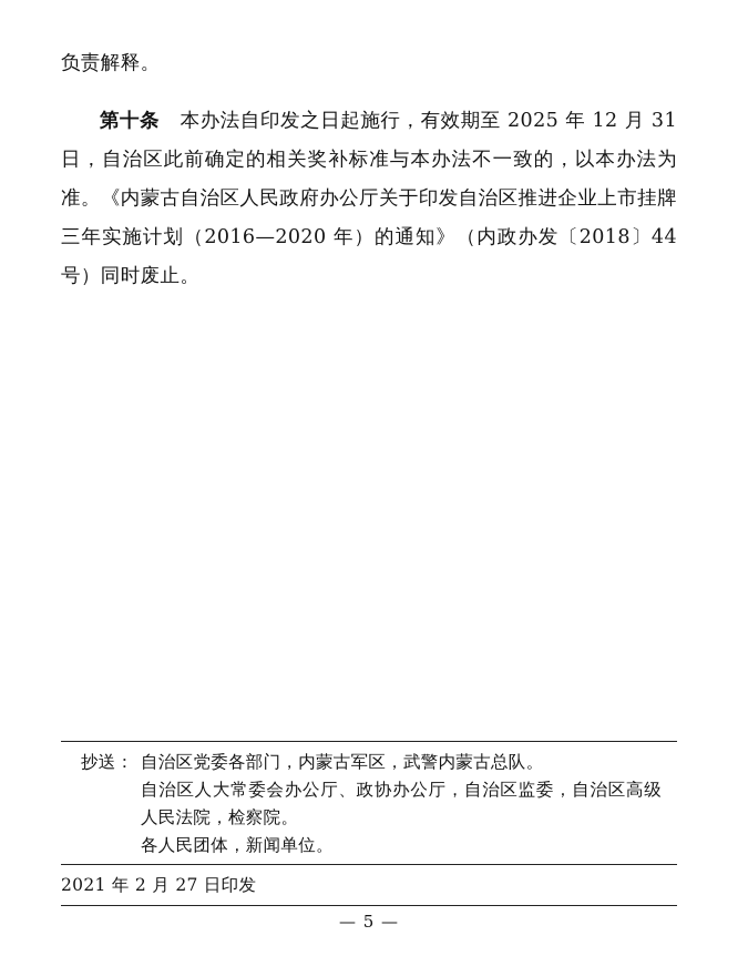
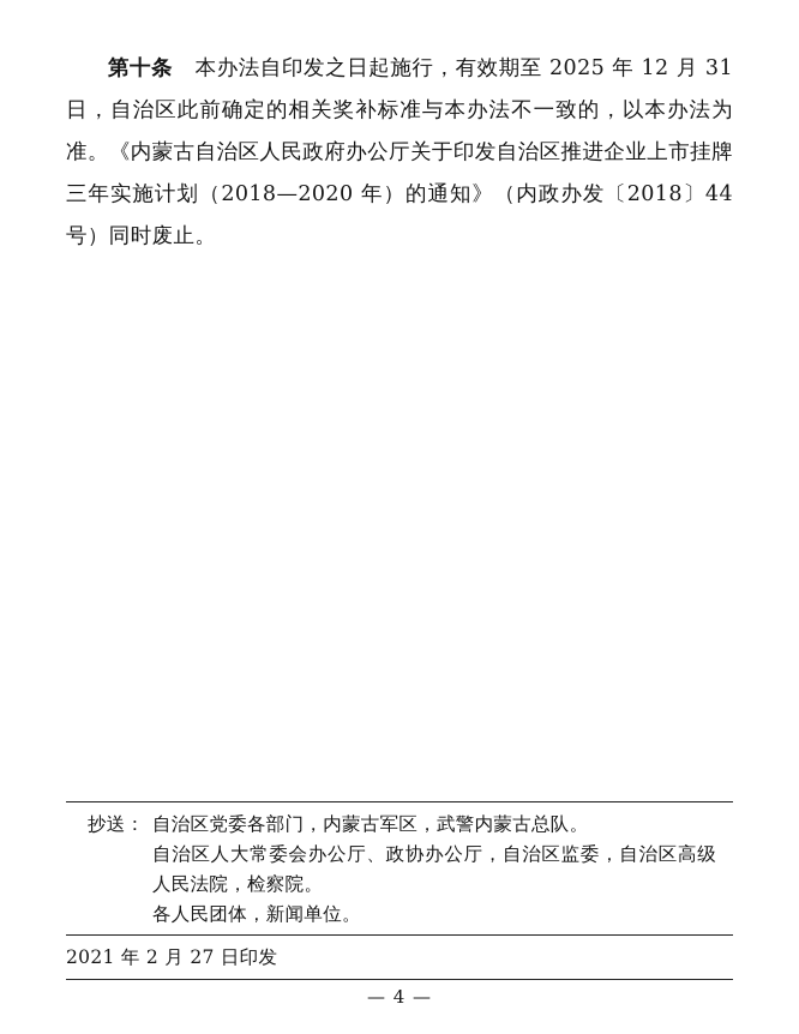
- 负责解释。
- 第十条 本办法自印发之日起施行，有效期至 2025 年 12 月 31 日，自治区此前确定的相关奖补标准与本办法不一致的，以本办法为准。《内蒙古自治区人民政府办公厅关于印发自治区推进企业上市挂牌三年实施计划（2016—2020 年）的通知》（内政办发〔2018〕44 号）同时废止。
+ 第十条 本办法自印发之日起施行，有效期至 2025 年 12 月 31 日，自治区此前确定的相关奖补标准与本办法不一致的，以本办法为准。《内蒙古自治区人民政府办公厅关于印发自治区推进企业上市挂牌三年实施计划（2018—2020 年）的通知》（内政办发〔2018〕44 号）同时废止。
  抄送：
  自治区党委各部门，内蒙古军区，武警内蒙古总队。
  自治区人大常委会办公厅、政协办公厅，自治区监委，自治区高级人民法院，检察院。
  各人民团体，新闻单位。
  2021 年 2 月 27 日印发
- — 5 —
+ — 4 —
